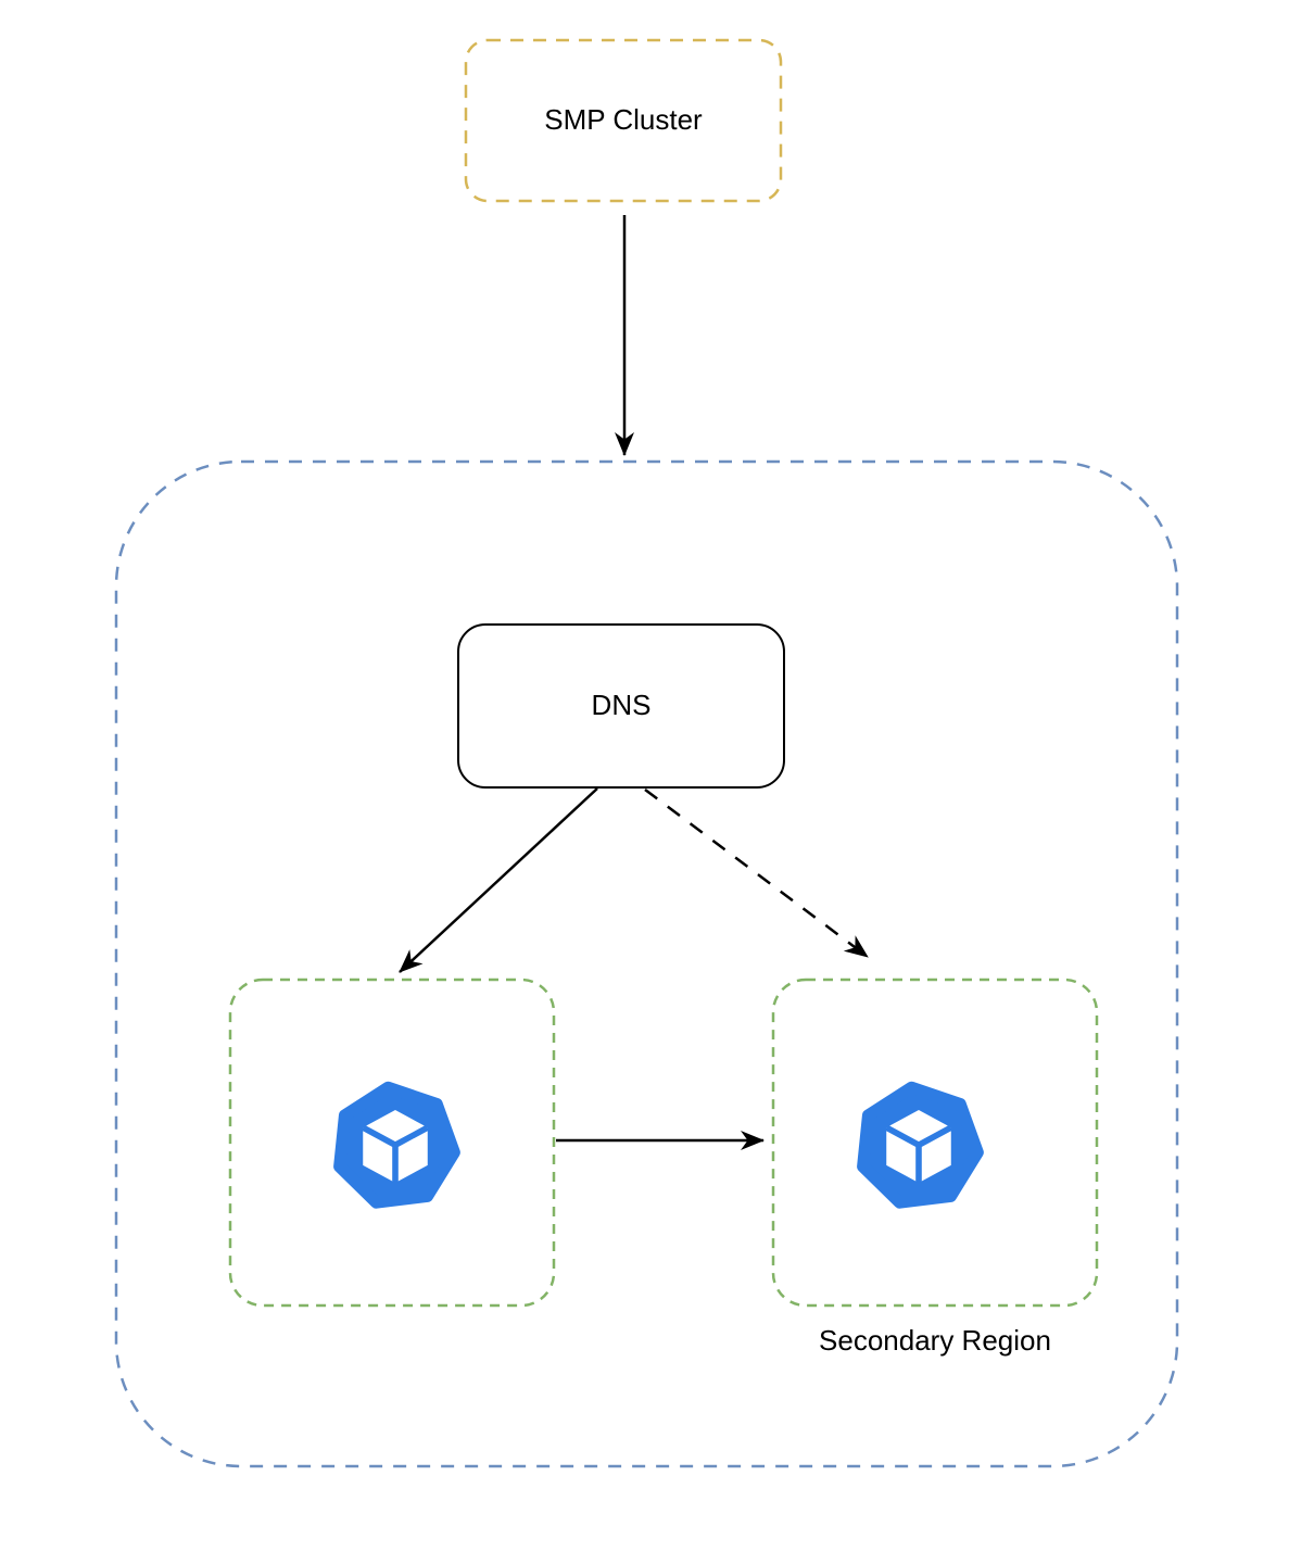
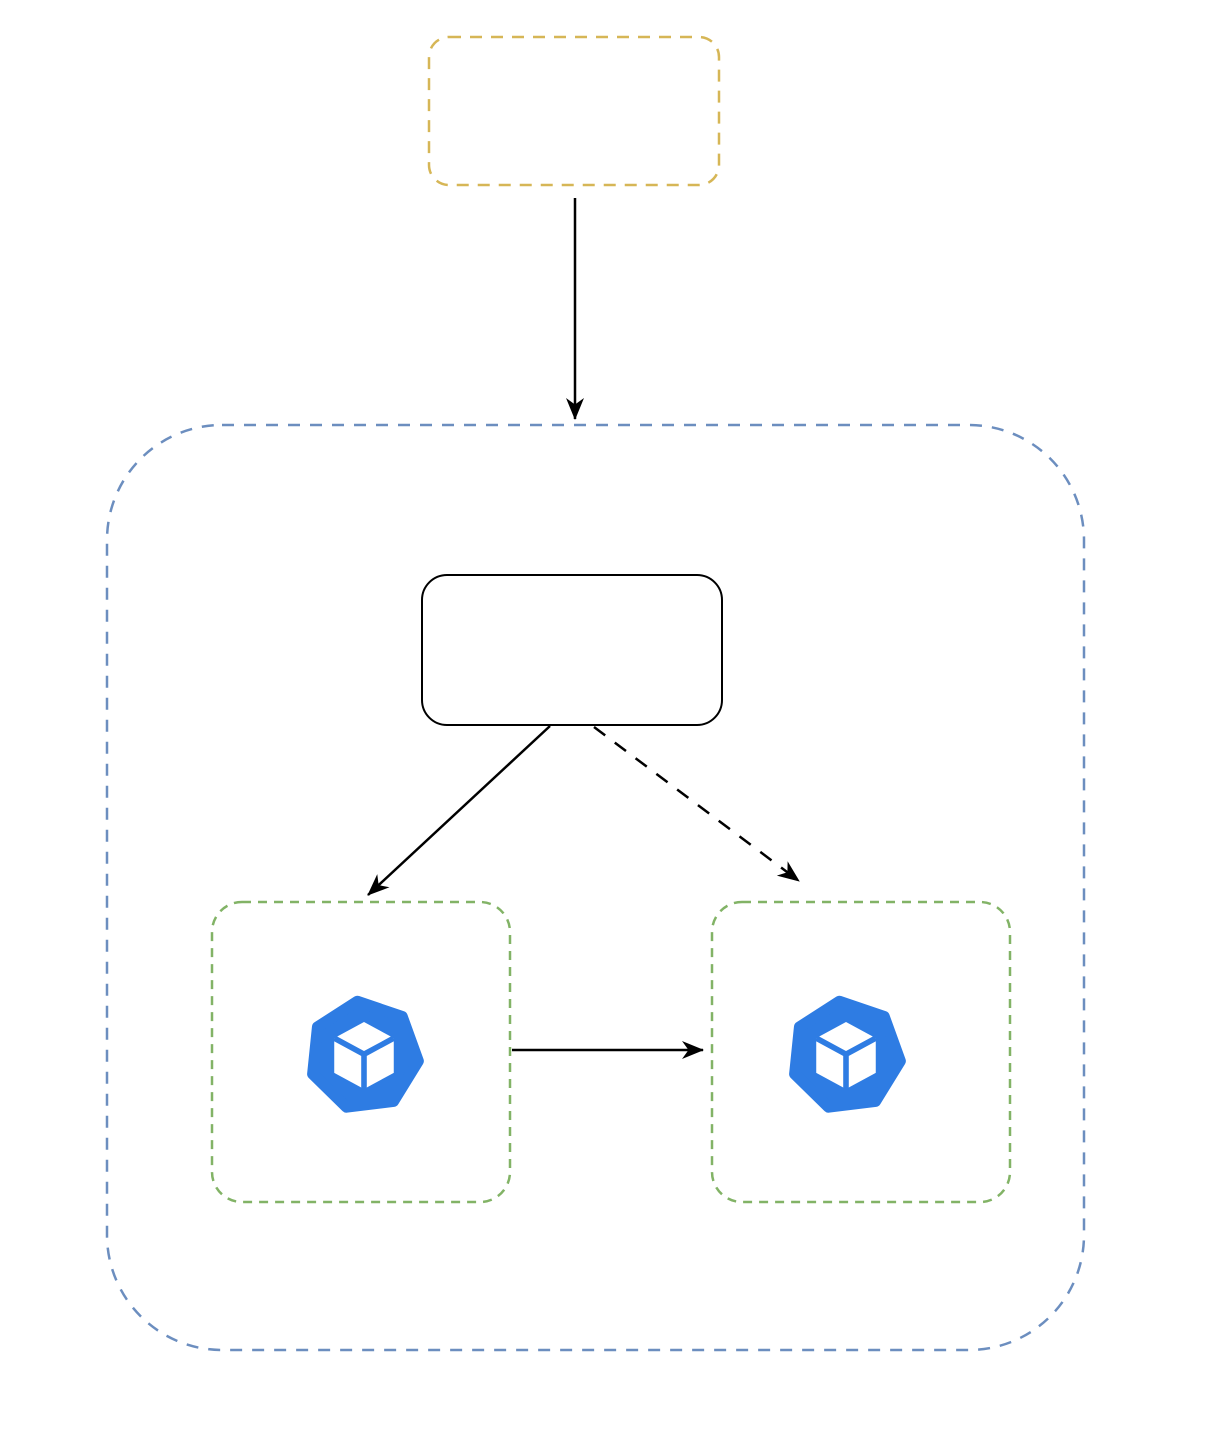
- SMP Cluster
- DNS
- Secondary Region
